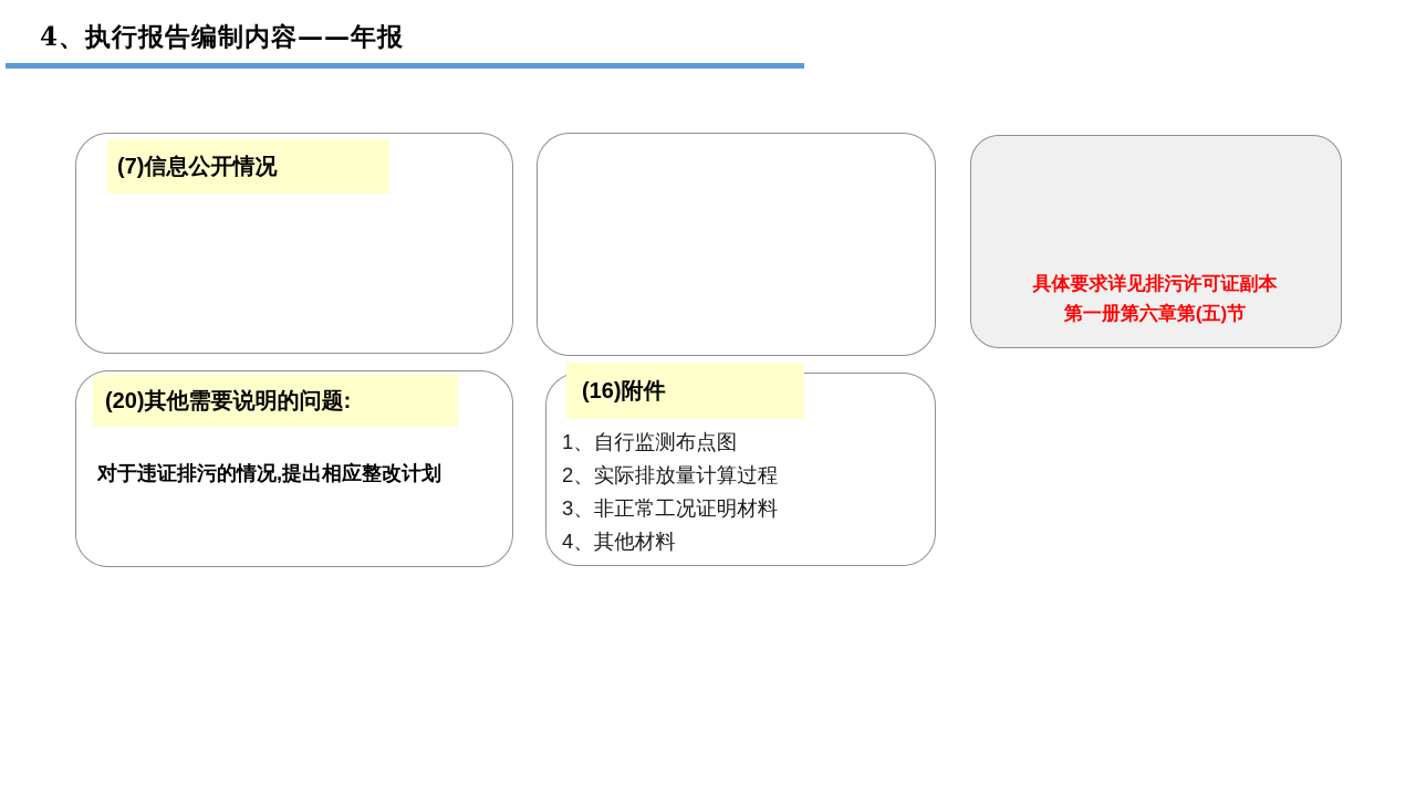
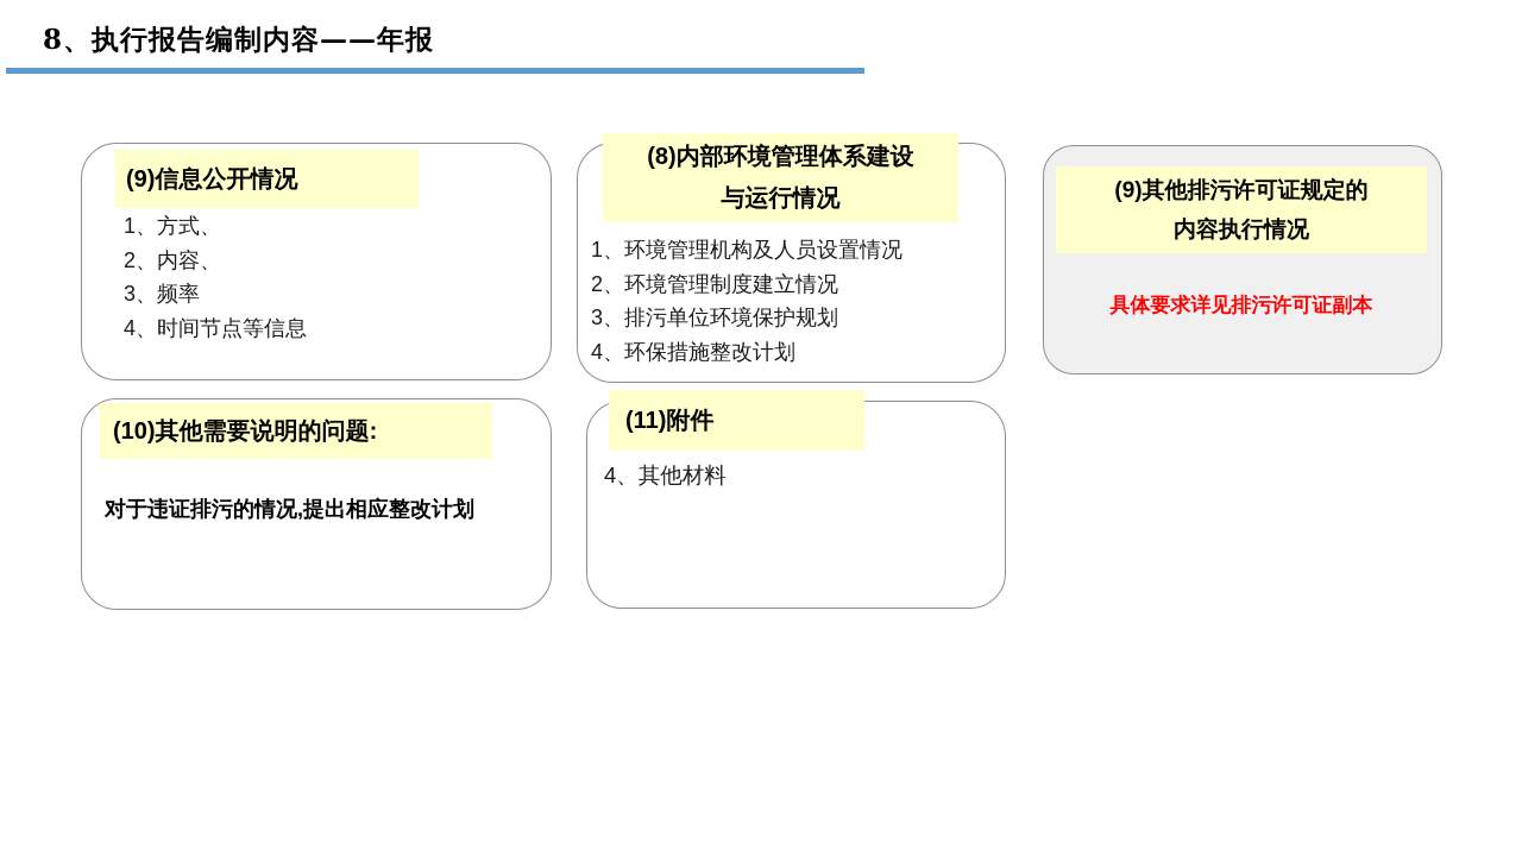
- 4、执行报告编制内容——年报
+ 8、执行报告编制内容——年报
- (7)信息公开情况
+ (9)信息公开情况
+ 1、方式、
+ 2、内容、
+ 3、频率
+ 4、时间节点等信息
+ (8)内部环境管理体系建设
+ 与运行情况
+ 1、环境管理机构及人员设置情况
+ 2、环境管理制度建立情况
+ 3、排污单位环境保护规划
+ 4、环保措施整改计划
+ (9)其他排污许可证规定的
+ 内容执行情况
  具体要求详见排污许可证副本
- 第一册第六章第(五)节
- (20)其他需要说明的问题:
+ (10)其他需要说明的问题:
  对于违证排污的情况,提出相应整改计划
- (16)附件
+ (11)附件
- 1、自行监测布点图
- 2、实际排放量计算过程
- 3、非正常工况证明材料
  4、其他材料
